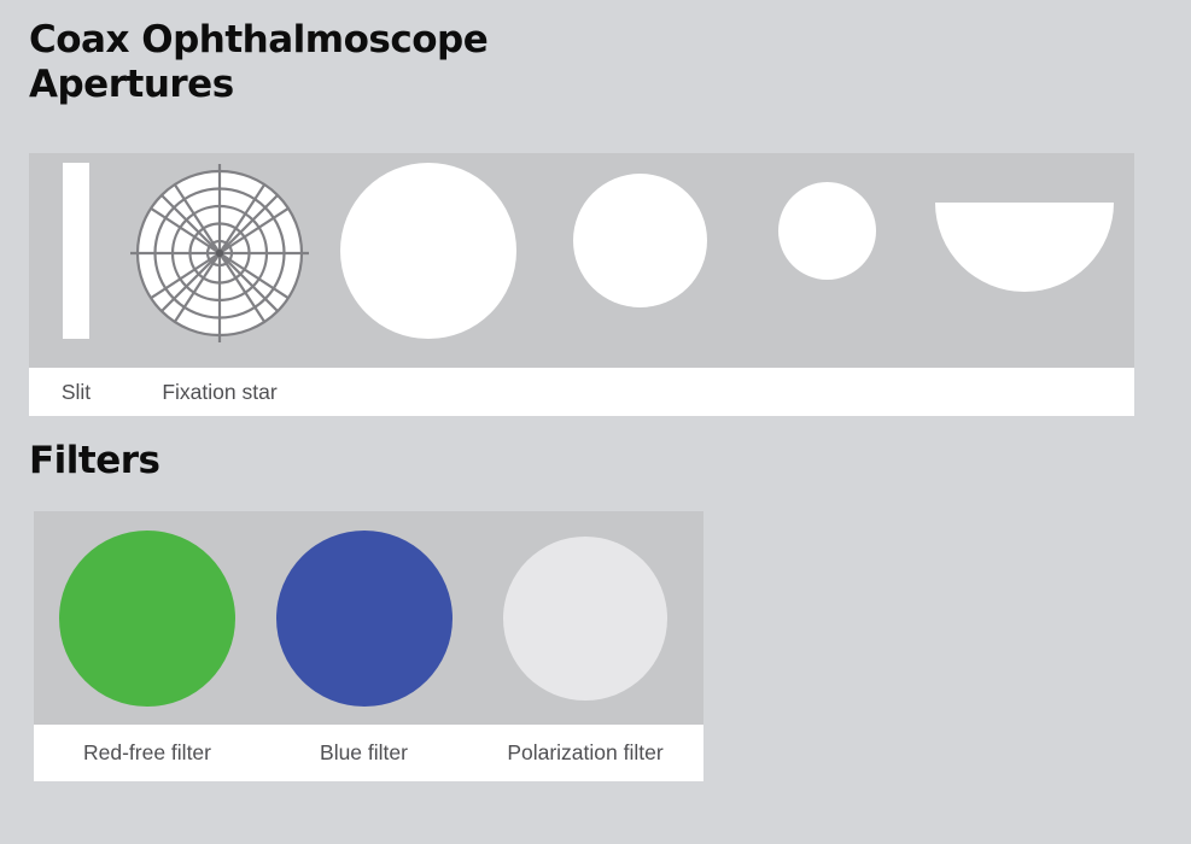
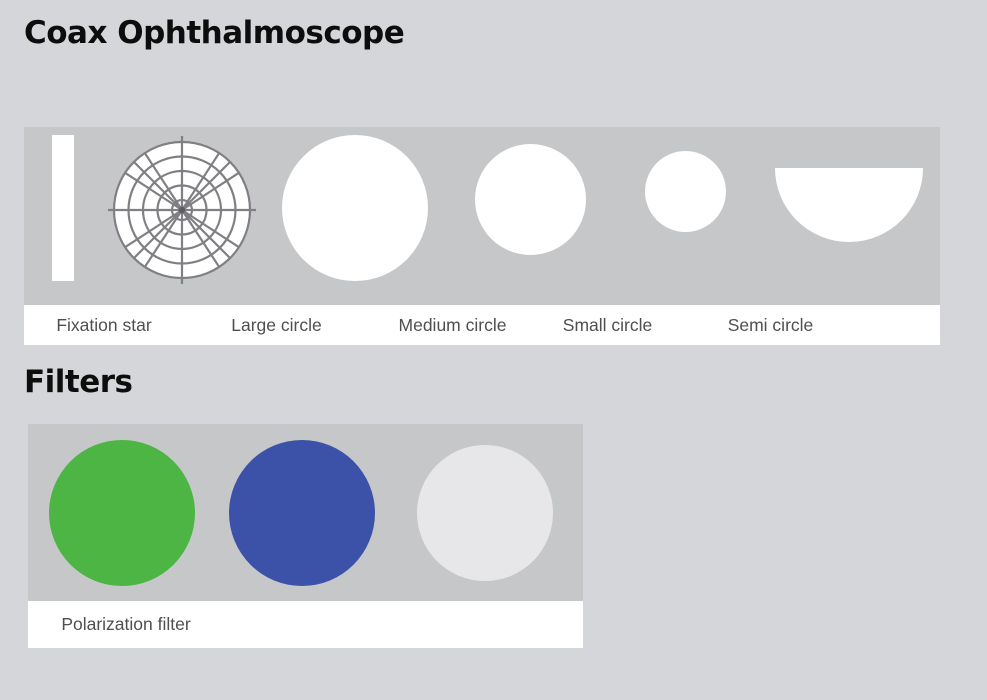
  Coax Ophthalmoscope
- Apertures
- Slit
  Fixation star
+ Large circle
+ Medium circle
+ Small circle
+ Semi circle
  Filters
- Red-free filter
- Blue filter
  Polarization filter
